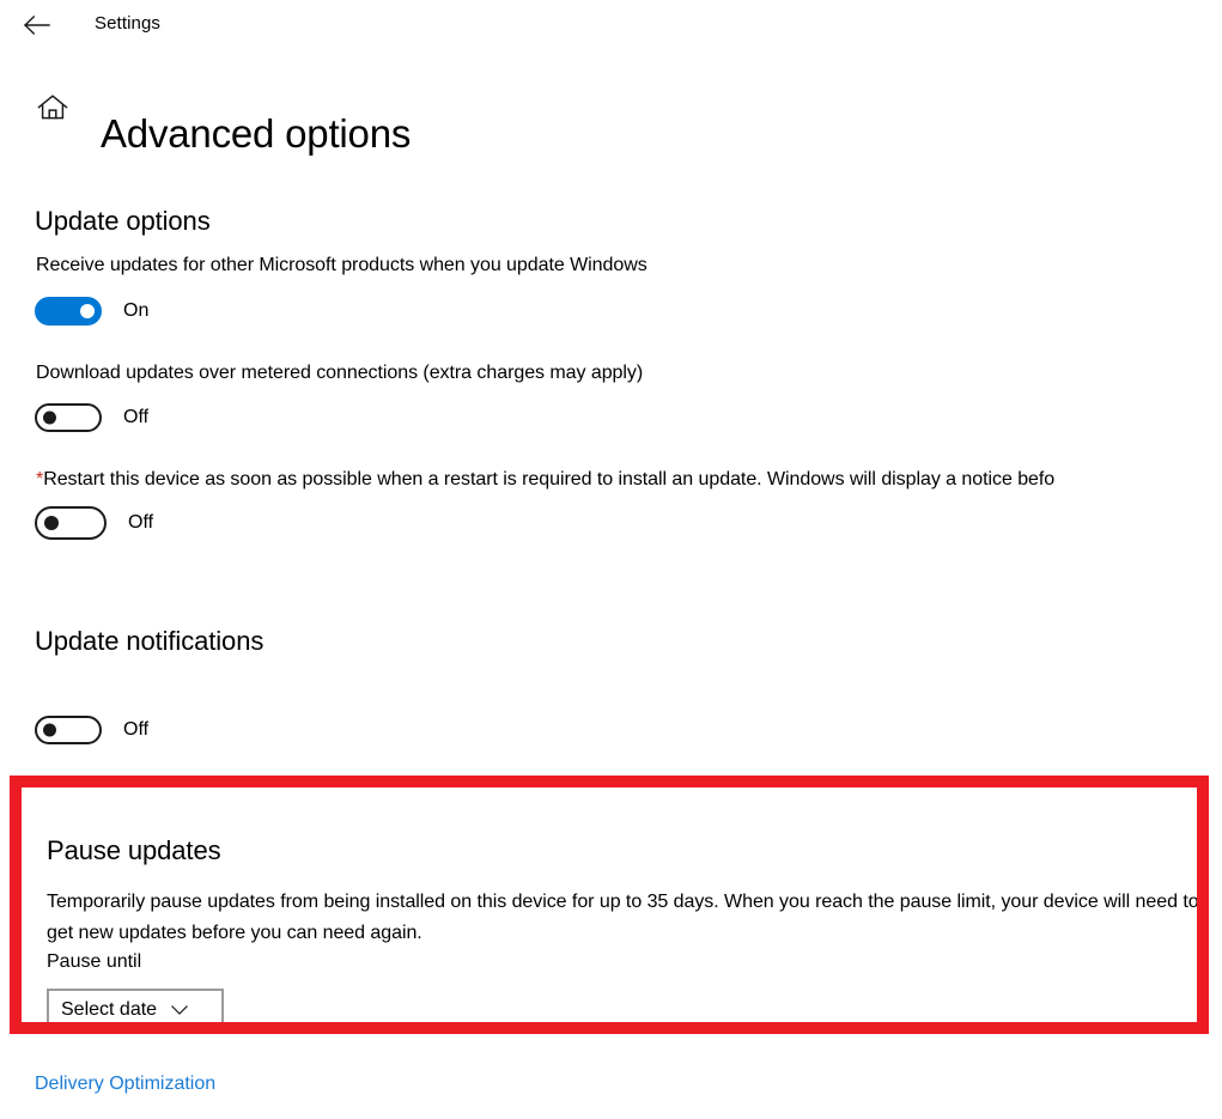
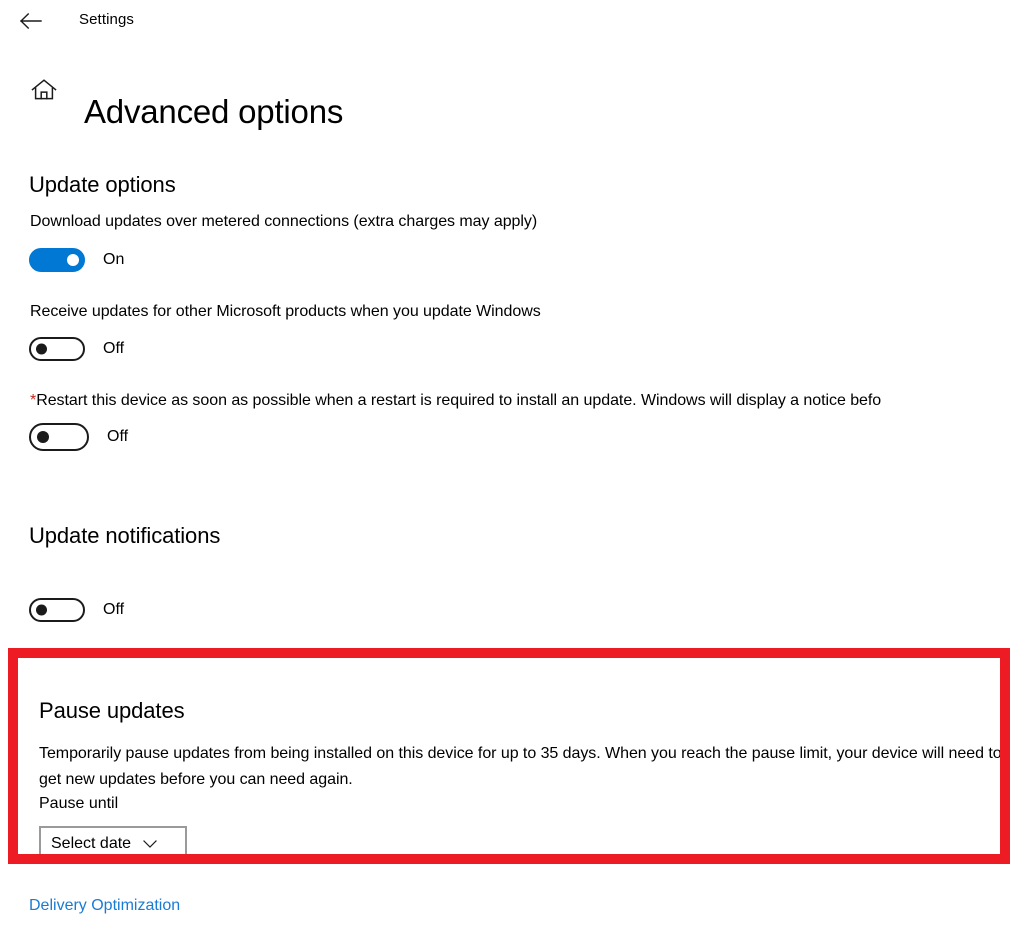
  Settings
  Advanced options
  Update options
- Receive updates for other Microsoft products when you update Windows
+ Download updates over metered connections (extra charges may apply)
  On
- Download updates over metered connections (extra charges may apply)
+ Receive updates for other Microsoft products when you update Windows
  Off
  *Restart this device as soon as possible when a restart is required to install an update. Windows will display a notice befo
  Off
  Update notifications
  Off
  Pause updates
  Temporarily pause updates from being installed on this device for up to 35 days. When you reach the pause limit, your device will need to get new updates before you can need again.
  Pause until
  Select date
  Delivery Optimization
